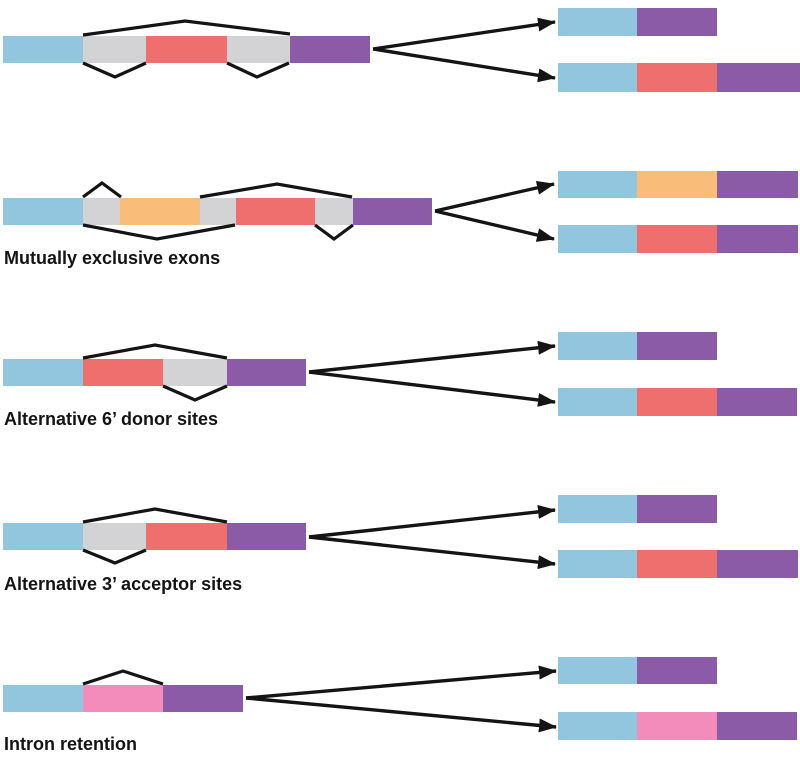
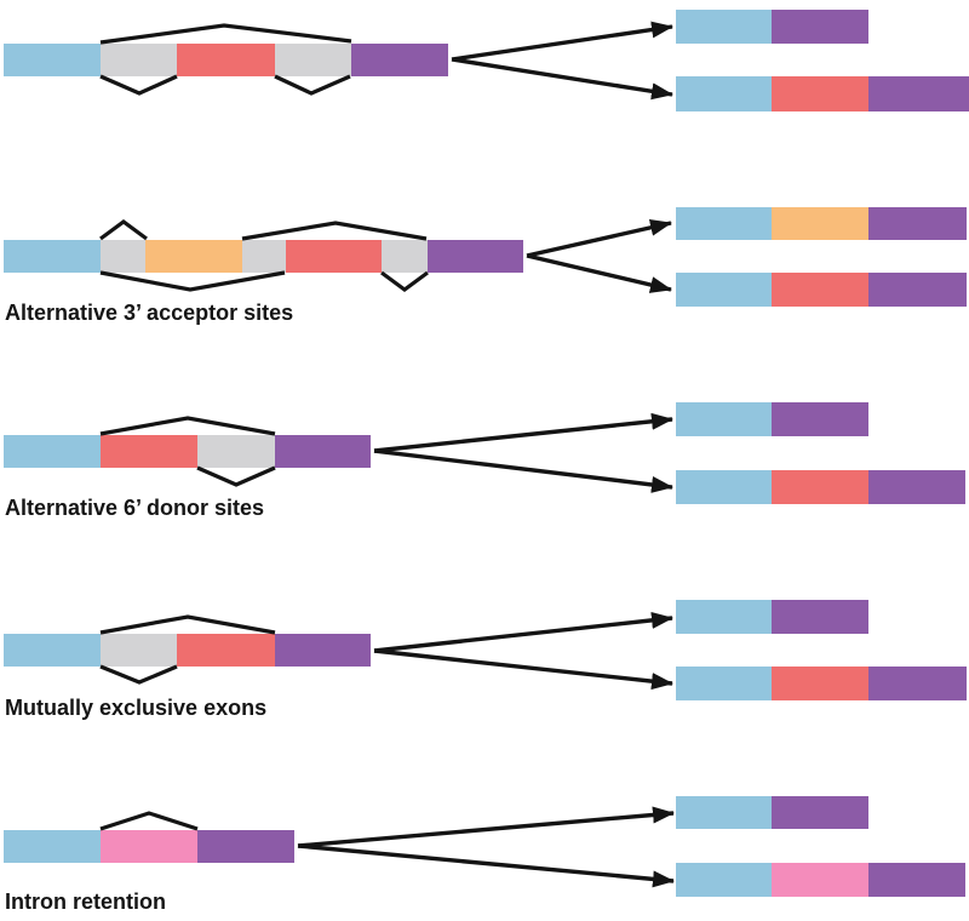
- Mutually exclusive exons
+ Alternative 3’ acceptor sites
  Alternative 6’ donor sites
- Alternative 3’ acceptor sites
+ Mutually exclusive exons
  Intron retention
